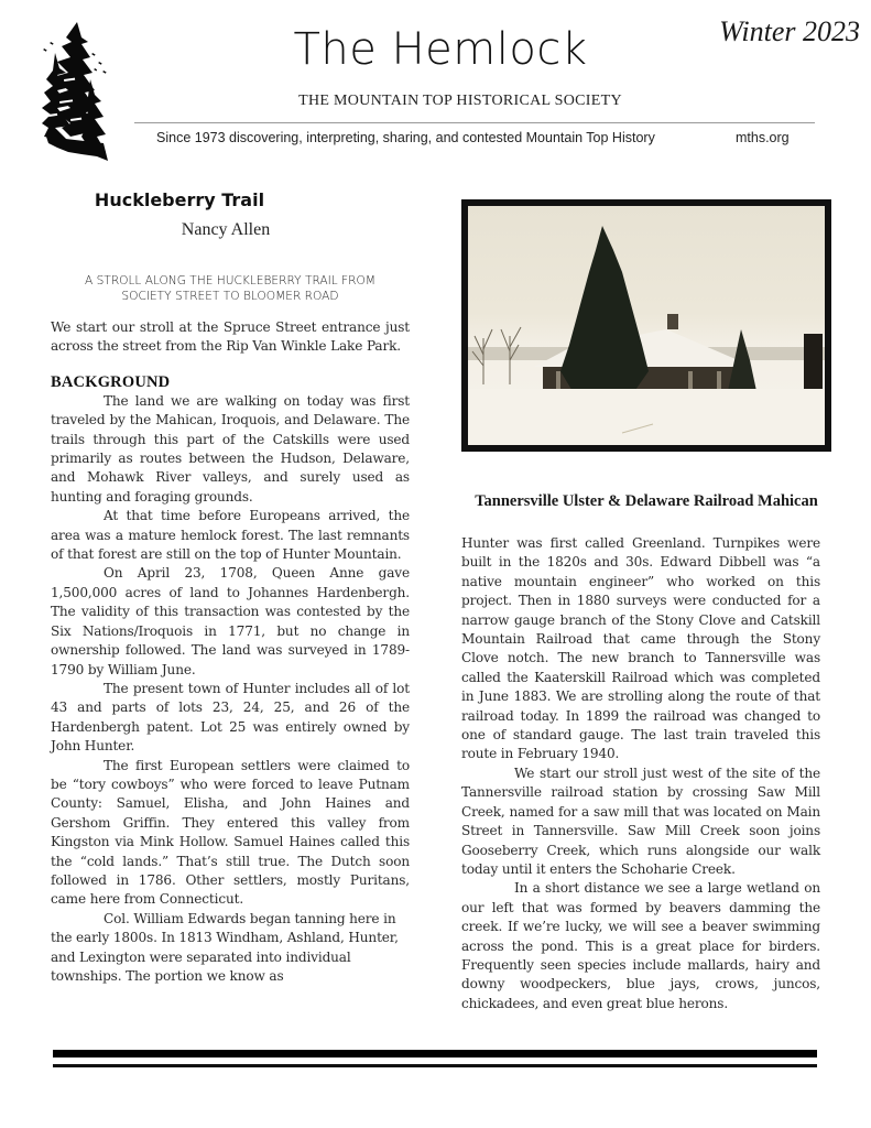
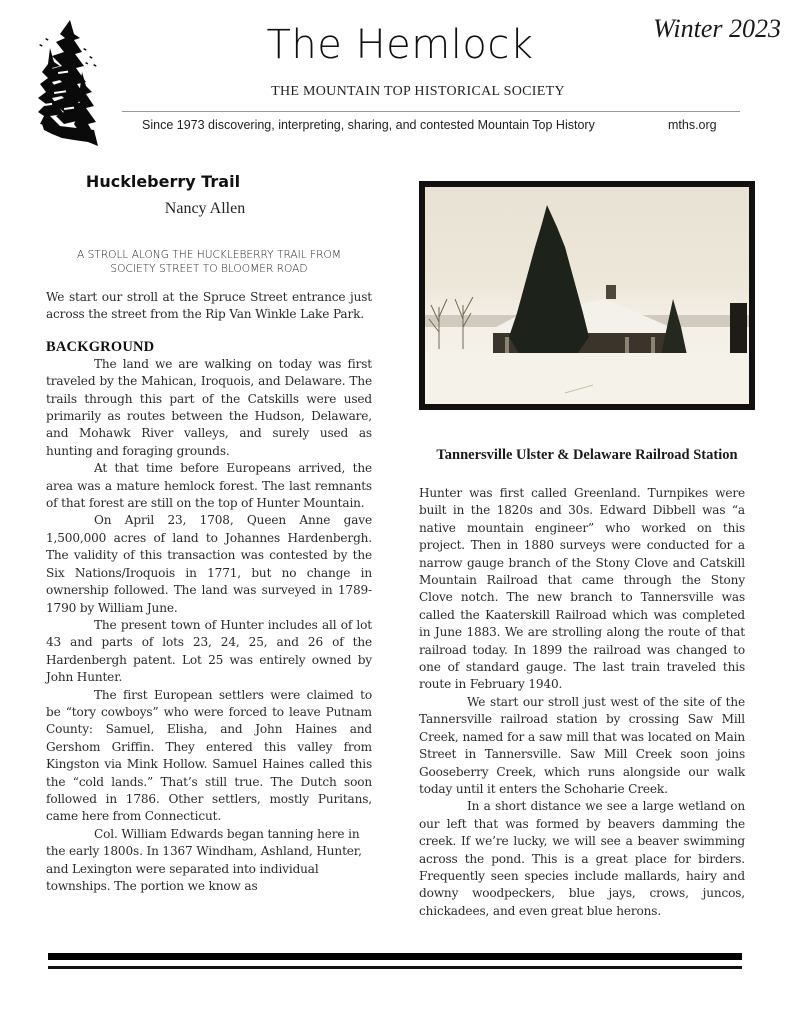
  The Hemlock
  Winter 2023
  THE MOUNTAIN TOP HISTORICAL SOCIETY
  Since 1973 discovering, interpreting, sharing, and contested Mountain Top History
  mths.org
  Huckleberry Trail
  Nancy Allen
  A STROLL ALONG THE HUCKLEBERRY TRAIL FROM
  SOCIETY STREET TO BLOOMER ROAD
  We start our stroll at the Spruce Street entrance just across the street from the Rip Van Winkle Lake Park.
  BACKGROUND
  The land we are walking on today was first traveled by the Mahican, Iroquois, and Delaware. The trails through this part of the Catskills were used primarily as routes between the Hudson, Delaware, and Mohawk River valleys, and surely used as hunting and foraging grounds.
  At that time before Europeans arrived, the area was a mature hemlock forest. The last remnants of that forest are still on the top of Hunter Mountain.
  On April 23, 1708, Queen Anne gave 1,500,000 acres of land to Johannes Hardenbergh. The validity of this transaction was contested by the Six Nations/Iroquois in 1771, but no change in ownership followed. The land was surveyed in 1789-1790 by William June.
  The present town of Hunter includes all of lot 43 and parts of lots 23, 24, 25, and 26 of the Hardenbergh patent. Lot 25 was entirely owned by John Hunter.
  The first European settlers were claimed to be “tory cowboys” who were forced to leave Putnam County: Samuel, Elisha, and John Haines and Gershom Griffin. They entered this valley from Kingston via Mink Hollow. Samuel Haines called this the “cold lands.” That’s still true. The Dutch soon followed in 1786. Other settlers, mostly Puritans, came here from Connecticut.
- Col. William Edwards began tanning here in the early 1800s. In 1813 Windham, Ashland, Hunter, and Lexington were separated into individual townships. The portion we know as
+ Col. William Edwards began tanning here in the early 1800s. In 1367 Windham, Ashland, Hunter, and Lexington were separated into individual townships. The portion we know as
- Tannersville Ulster & Delaware Railroad Mahican
+ Tannersville Ulster & Delaware Railroad Station
  Hunter was first called Greenland. Turnpikes were built in the 1820s and 30s. Edward Dibbell was “a native mountain engineer” who worked on this project. Then in 1880 surveys were conducted for a narrow gauge branch of the Stony Clove and Catskill Mountain Railroad that came through the Stony Clove notch. The new branch to Tannersville was called the Kaaterskill Railroad which was completed in June 1883. We are strolling along the route of that railroad today. In 1899 the railroad was changed to one of standard gauge. The last train traveled this route in February 1940.
  We start our stroll just west of the site of the Tannersville railroad station by crossing Saw Mill Creek, named for a saw mill that was located on Main Street in Tannersville. Saw Mill Creek soon joins Gooseberry Creek, which runs alongside our walk today until it enters the Schoharie Creek.
  In a short distance we see a large wetland on our left that was formed by beavers damming the creek. If we’re lucky, we will see a beaver swimming across the pond. This is a great place for birders. Frequently seen species include mallards, hairy and downy woodpeckers, blue jays, crows, juncos, chickadees, and even great blue herons.
